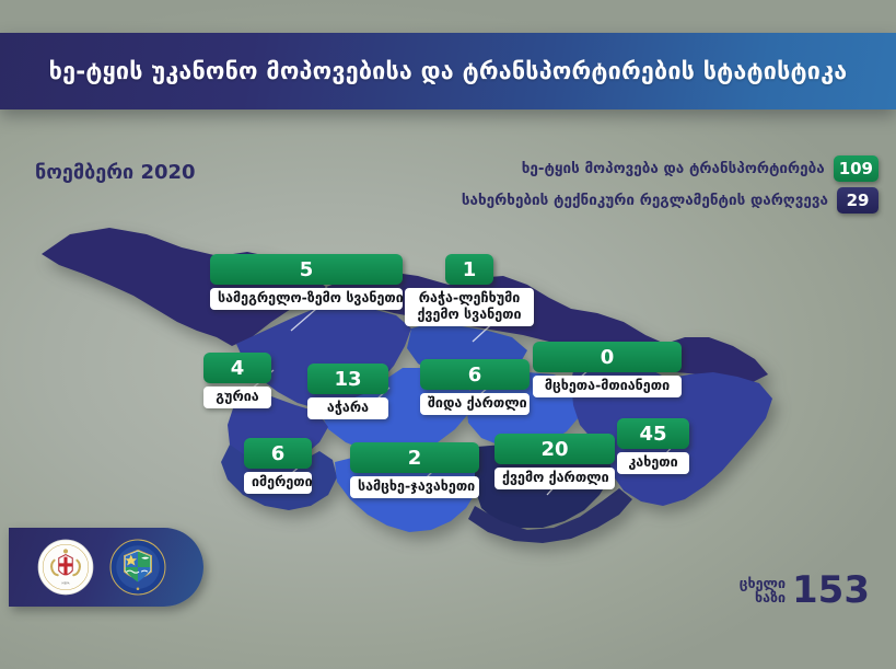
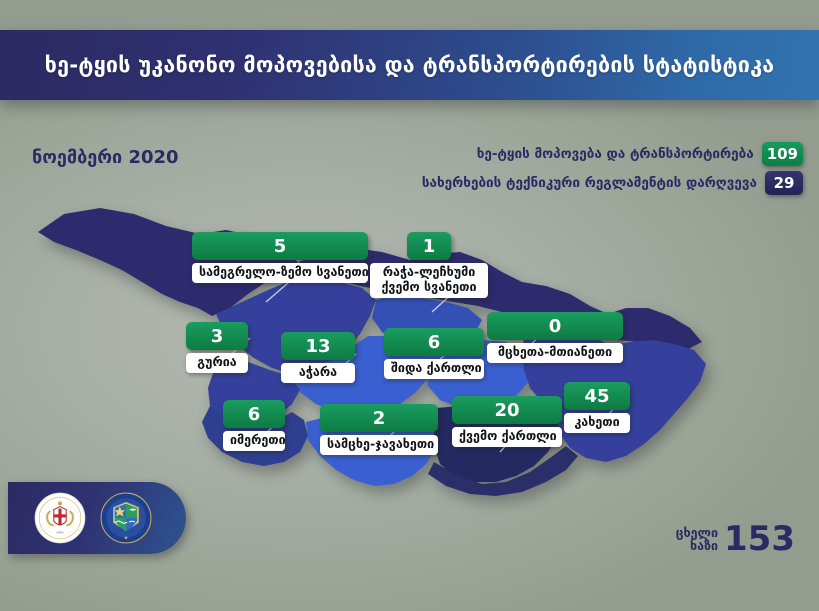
  ხე-ტყის უკანონო მოპოვებისა და ტრანსპორტირების სტატისტიკა
  ნოემბერი 2020
  ხე-ტყის მოპოვება და ტრანსპორტირება
  109
  სახერხების ტექნიკური რეგლამენტის დარღვევა
  29
  5
  სამეგრელო-ზემო სვანეთი
  1
  რაჭა-ლეჩხუმი ქვემო სვანეთი
- 4
+ 3
  გურია
  13
  აჭარა
  6
  შიდა ქართლი
  0
  მცხეთა-მთიანეთი
  6
  იმერეთი
  2
  სამცხე-ჯავახეთი
  20
  ქვემო ქართლი
  45
  კახეთი
  ცხელი
  ხაზი
  153
